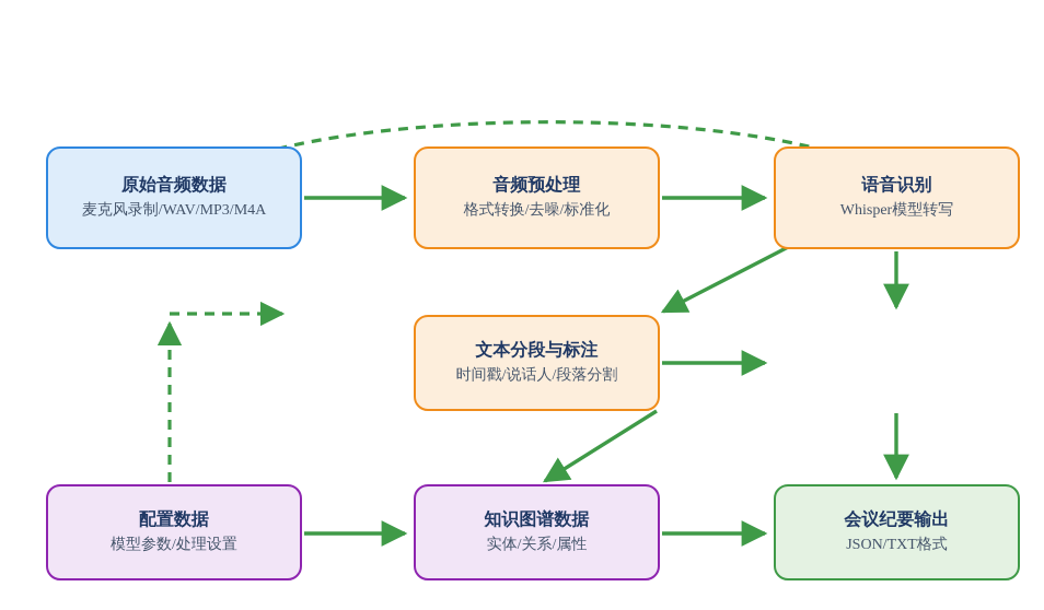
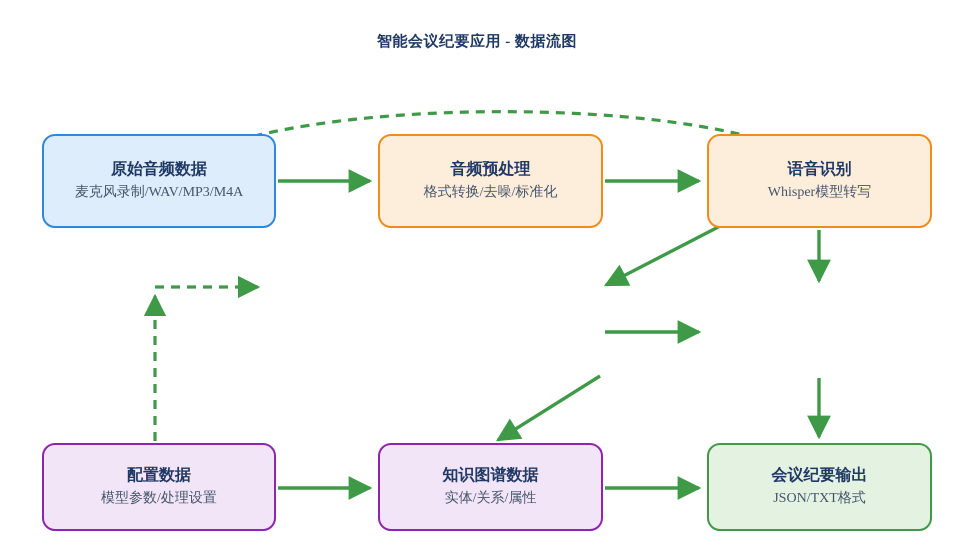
+ 智能会议纪要应用 - 数据流图
  原始音频数据
  麦克风录制/WAV/MP3/M4A
  音频预处理
  格式转换/去噪/标准化
  语音识别
  Whisper模型转写
- 文本分段与标注
- 时间戳/说话人/段落分割
  配置数据
  模型参数/处理设置
  知识图谱数据
  实体/关系/属性
  会议纪要输出
  JSON/TXT格式
